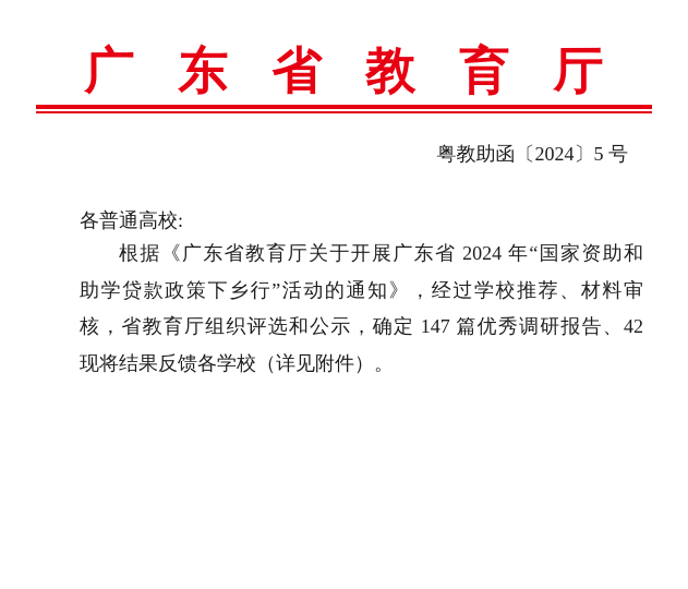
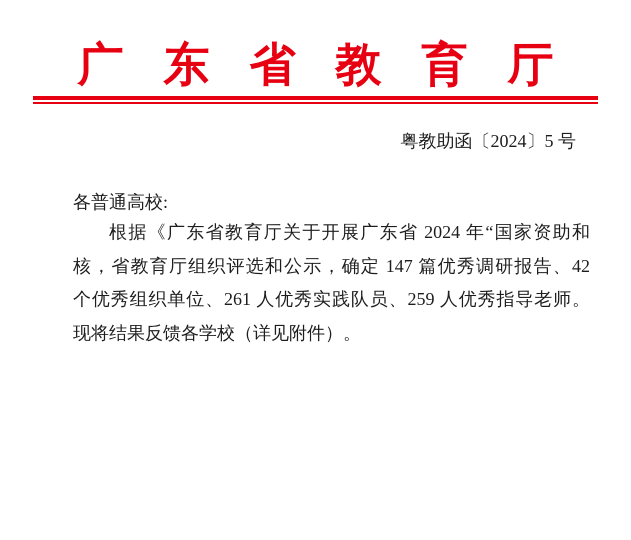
  广东省教育厅
  粤教助函〔2024〕5 号
  各普通高校:
  根据《广东省教育厅关于开展广东省 2024 年“国家资助和
- 助学贷款政策下乡行”活动的通知》，经过学校推荐、材料审
  核，省教育厅组织评选和公示，确定 147 篇优秀调研报告、42
+ 个优秀组织单位、261 人优秀实践队员、259 人优秀指导老师。
  现将结果反馈各学校（详见附件）。
